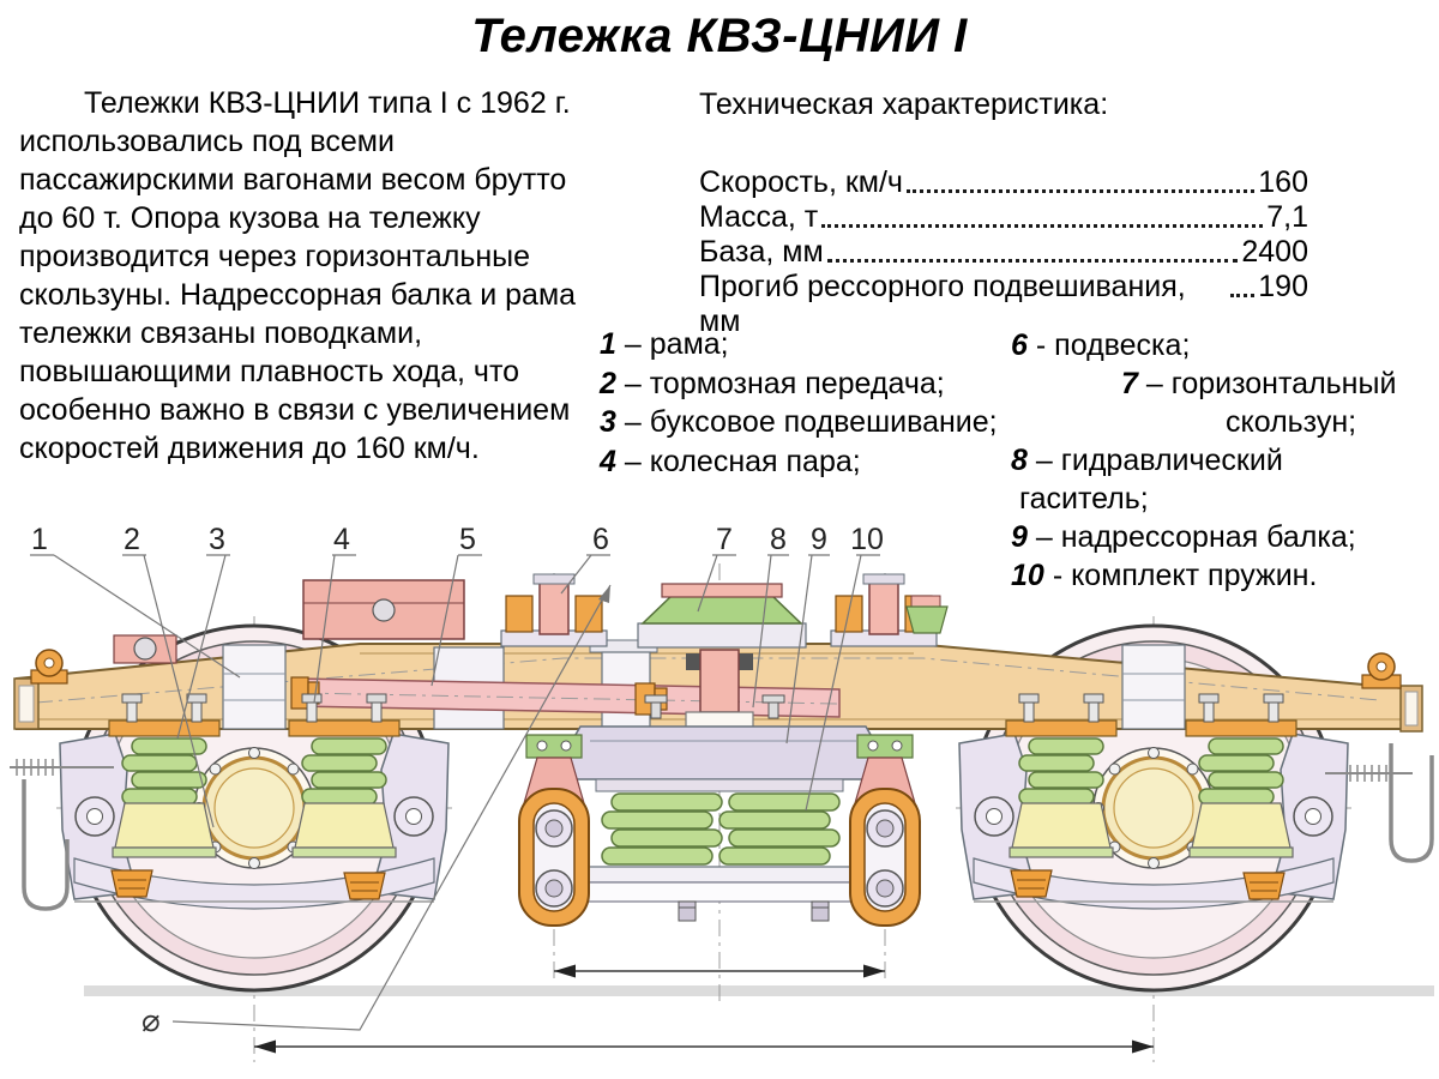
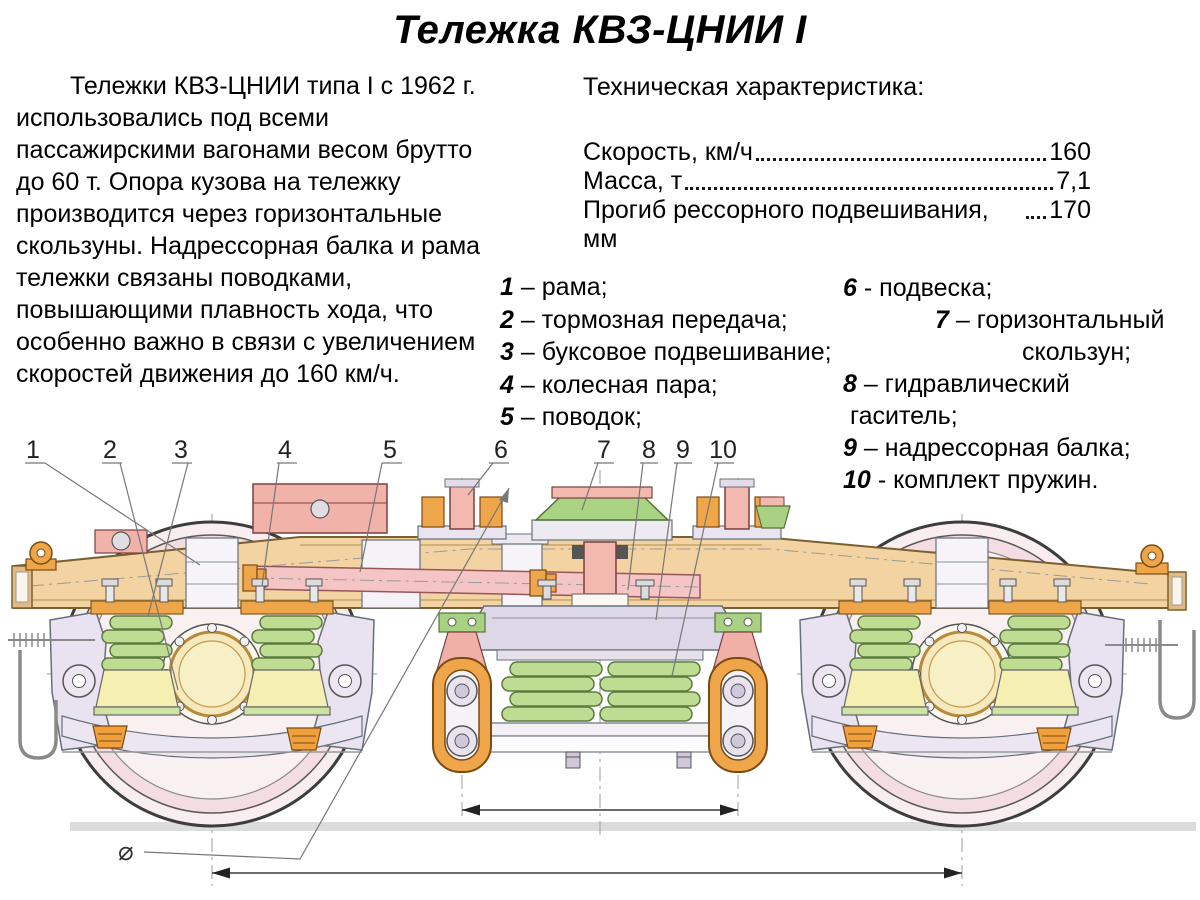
  Тележка КВЗ-ЦНИИ I
  Тележки КВЗ-ЦНИИ типа I с 1962 г. использовались под всеми пассажирскими вагонами весом брутто до 60 т. Опора кузова на тележку производится через горизонтальные скользуны. Надрессорная балка и рама тележки связаны поводками, повышающими плавность хода, что особенно важно в связи с увеличением скоростей движения до 160 км/ч.
  Техническая характеристика:
  Скорость, км/ч
  160
  Масса, т
  7,1
- База, мм
- 2400
  Прогиб рессорного подвешивания, мм
- 190
+ 170
  1 – рама;
  2 – тормозная передача;
  3 – буксовое подвешивание;
  4 – колесная пара;
+ 5 – поводок;
  6 - подвеска;
  7 – горизонтальный
  скользун;
  8 – гидравлический
  гаситель;
  9 – надрессорная балка;
  10 - комплект пружин.
  ⌀
  1
  2
  3
  4
  5
  6
  7
  8
  9
  10
